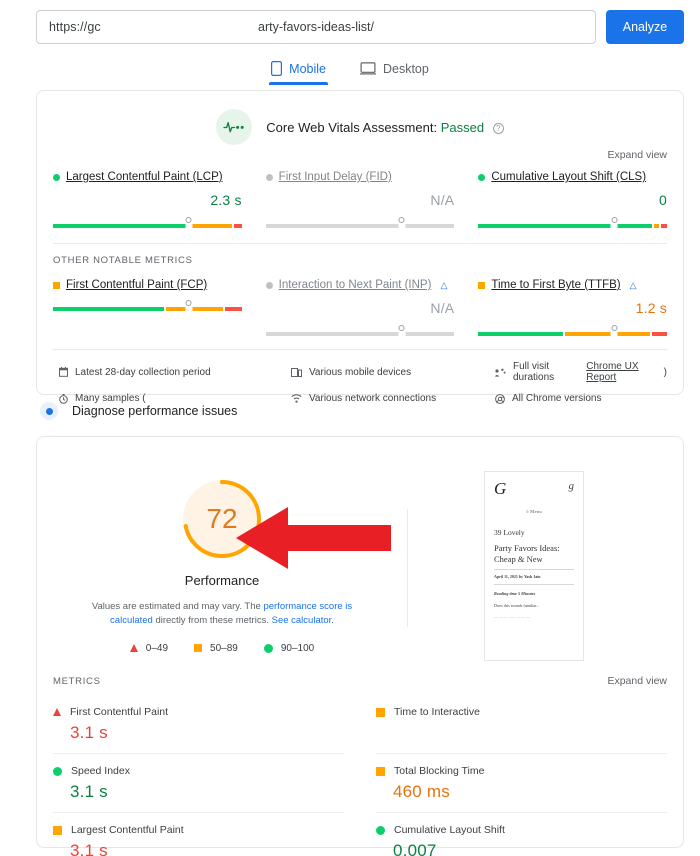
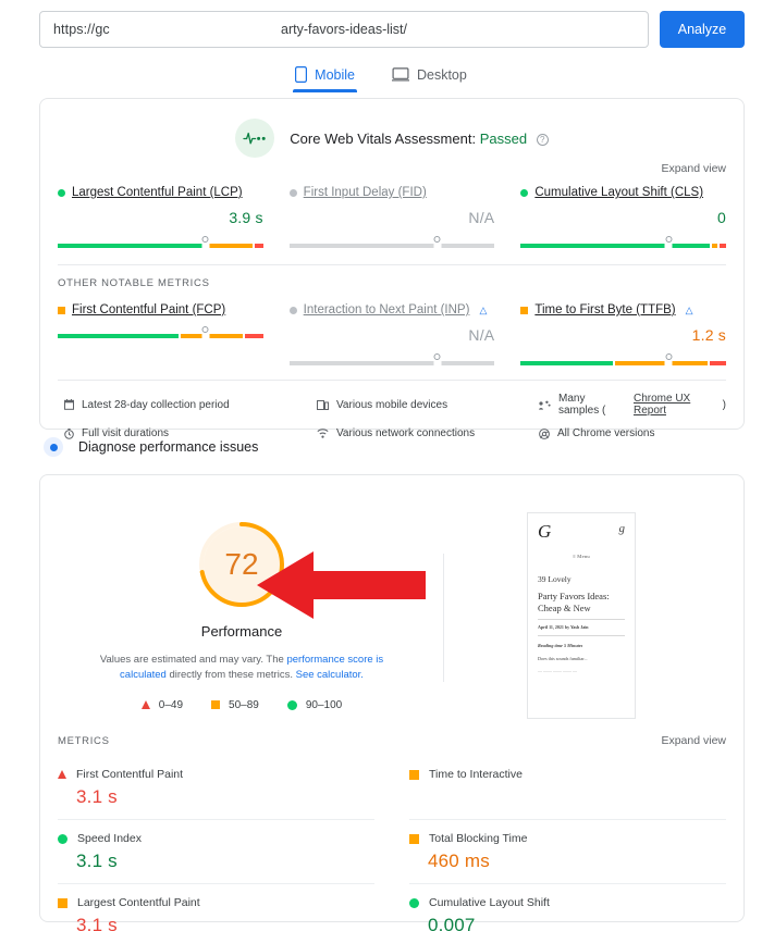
  https://gc
  arty-favors-ideas-list/
  Analyze
  Mobile
  Desktop
  Core Web Vitals Assessment: Passed ?
  Expand view
  Largest Contentful Paint (LCP)
- 2.3 s
+ 3.9 s
  First Input Delay (FID)
  N/A
  Cumulative Layout Shift (CLS)
  0
  OTHER NOTABLE METRICS
  First Contentful Paint (FCP)
  Interaction to Next Paint (INP)
  △
  N/A
  Time to First Byte (TTFB)
  △
  1.2 s
  Latest 28-day collection period
  Various mobile devices
- Full visit durations
+ Many samples (
  Chrome UX Report
  )
- Many samples (
+ Full visit durations
  Various network connections
  All Chrome versions
  Diagnose performance issues
  72
  Performance
  Values are estimated and may vary. The performance score is calculated directly from these metrics. See calculator.
  0–49
  50–89
  90–100
  G
  g
  39 Lovely
  Party Favors Ideas: Cheap & New
  METRICS
  Expand view
  First Contentful Paint
  3.1 s
  Time to Interactive
  Speed Index
  3.1 s
  Total Blocking Time
  460 ms
  Largest Contentful Paint
  3.1 s
  Cumulative Layout Shift
  0.007
